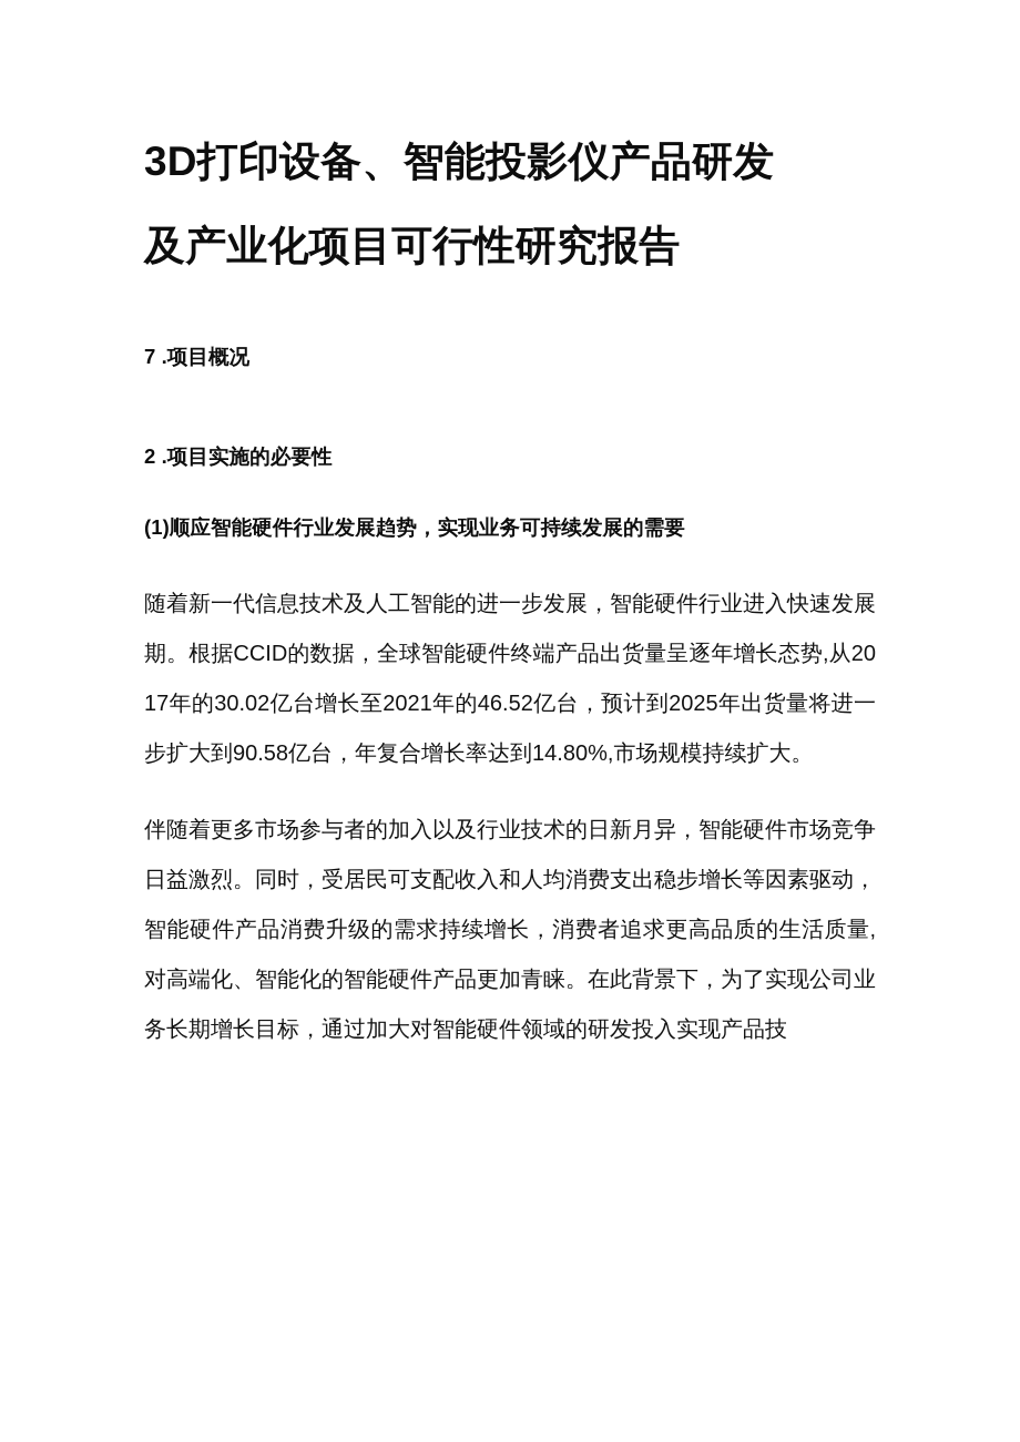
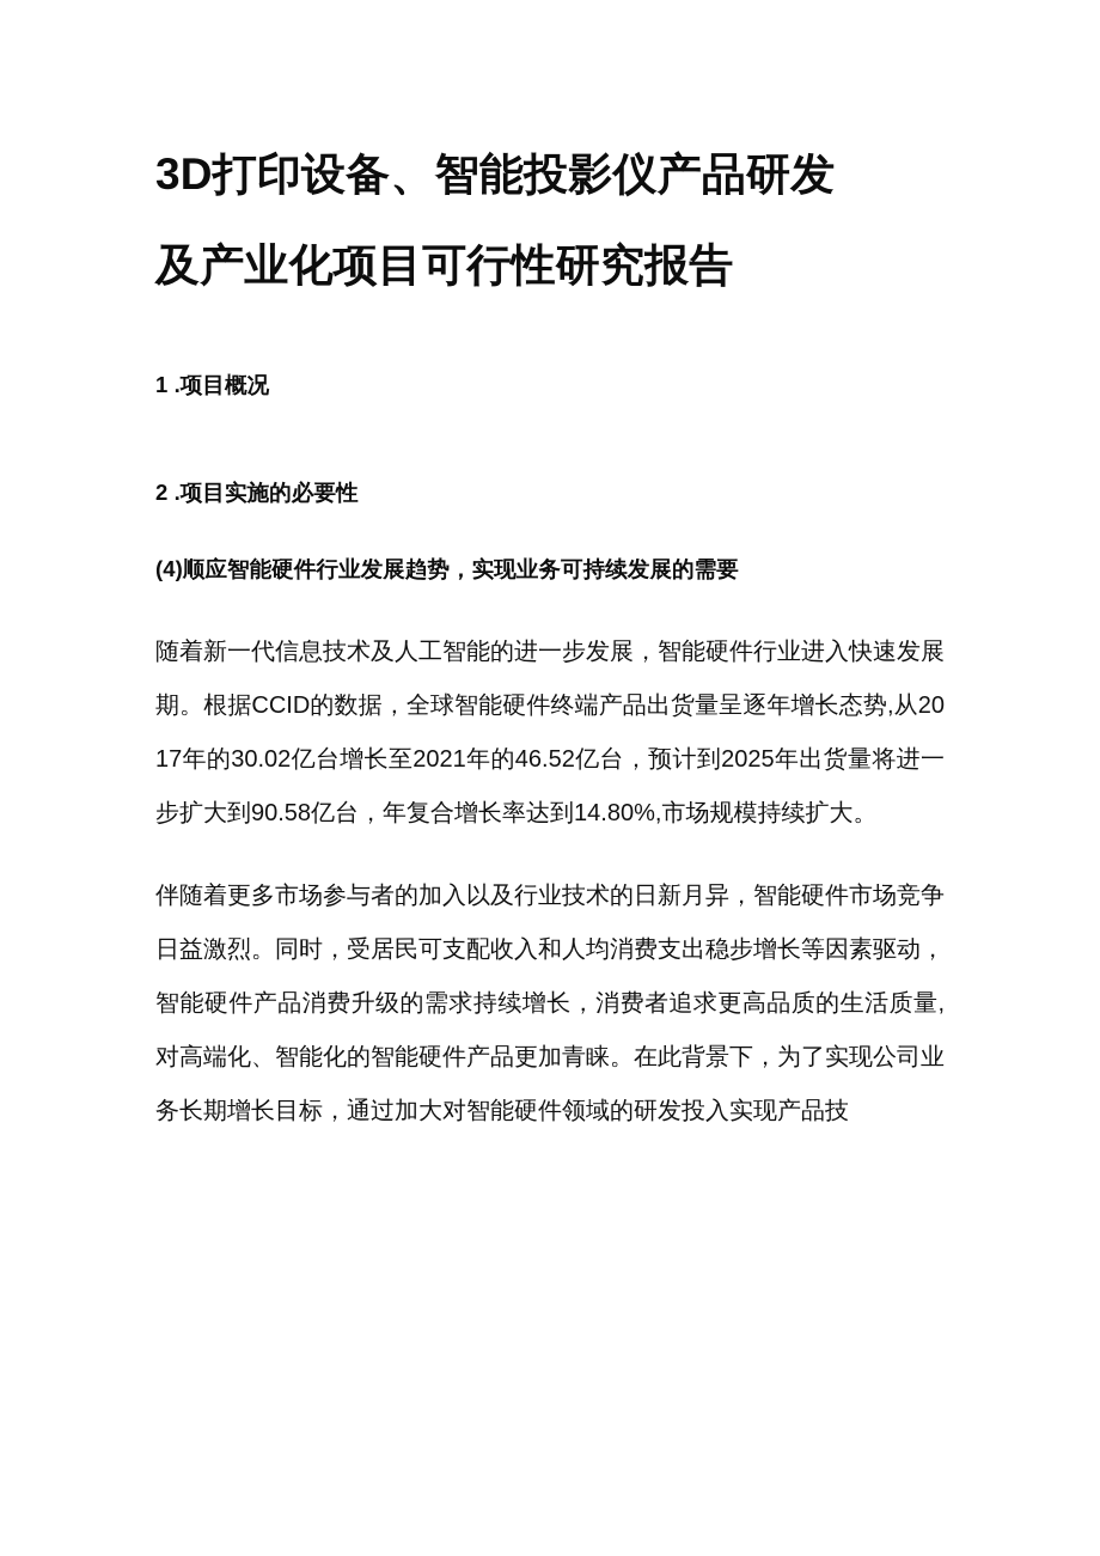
  3D打印设备、智能投影仪产品研发
  及产业化项目可行性研究报告
- 7 .项目概况
+ 1 .项目概况
  2 .项目实施的必要性
- (1)顺应智能硬件行业发展趋势，实现业务可持续发展的需要
+ (4)顺应智能硬件行业发展趋势，实现业务可持续发展的需要
  随着新一代信息技术及人工智能的进一步发展，智能硬件行业进入快速发展期。根据CCID的数据，全球智能硬件终端产品出货量呈逐年增长态势,从2017年的30.02亿台增长至2021年的46.52亿台，预计到2025年出货量将进一步扩大到90.58亿台，年复合增长率达到14.80%,市场规模持续扩大。
  伴随着更多市场参与者的加入以及行业技术的日新月异，智能硬件市场竞争日益激烈。同时，受居民可支配收入和人均消费支出稳步增长等因素驱动，智能硬件产品消费升级的需求持续增长，消费者追求更高品质的生活质量,对高端化、智能化的智能硬件产品更加青睐。在此背景下，为了实现公司业务长期增长目标，通过加大对智能硬件领域的研发投入实现产品技
